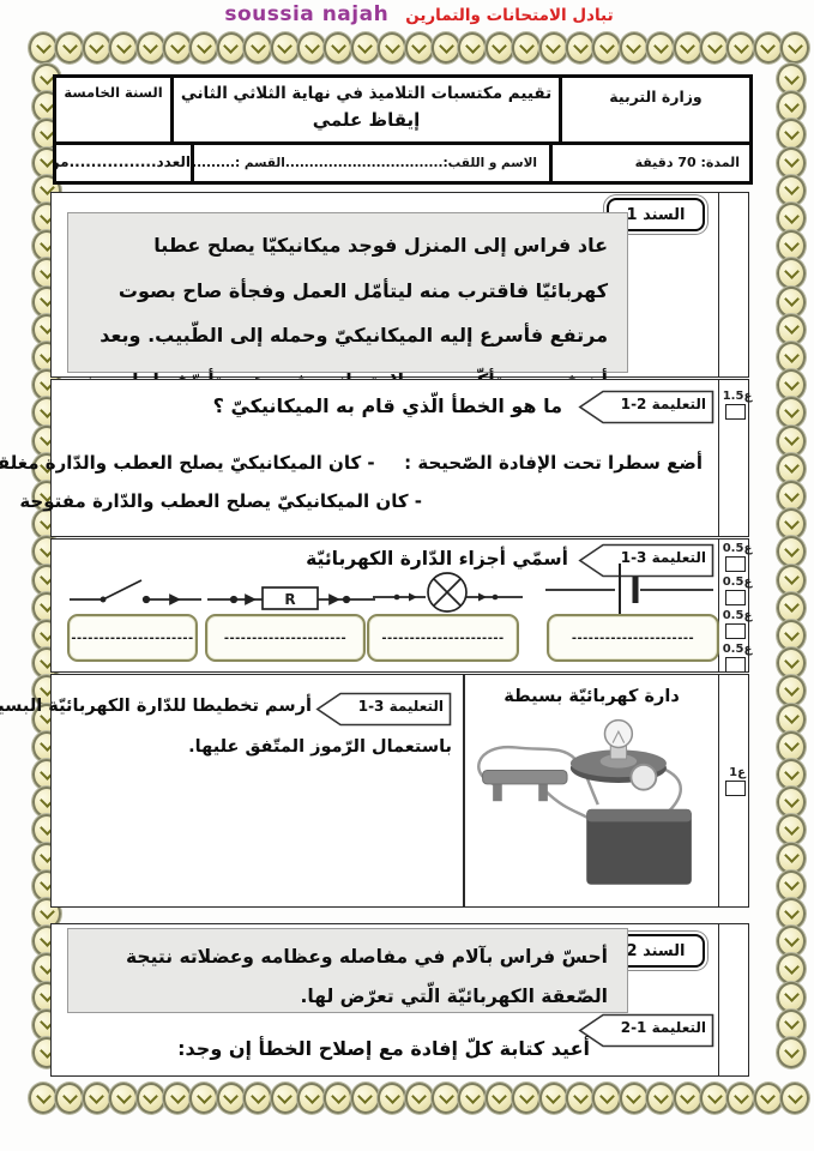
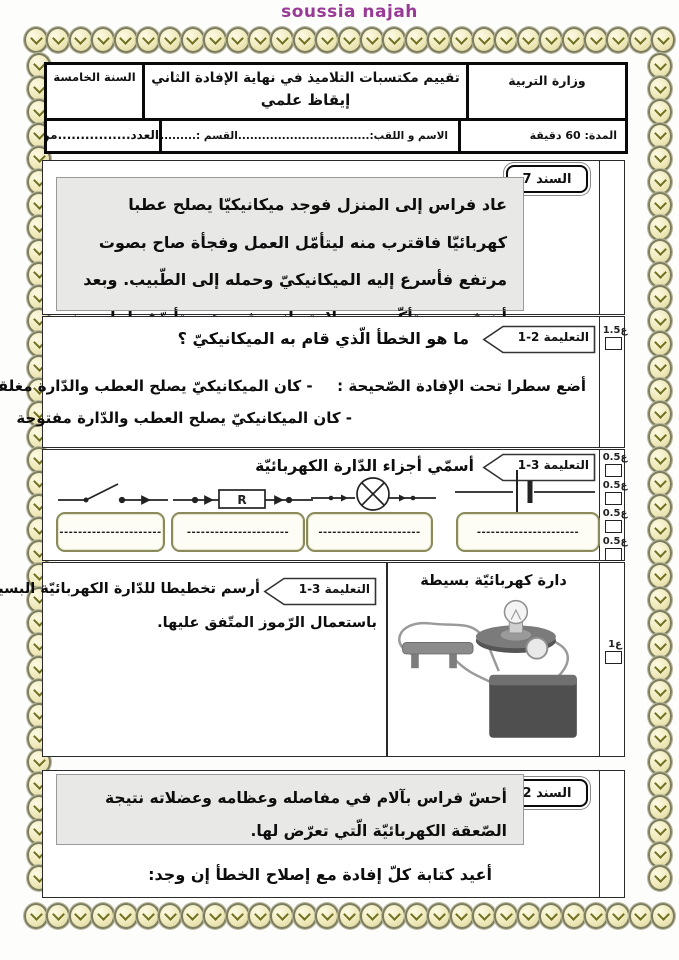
  soussia najah
- تبادل الامتحانات والتمارين
  وزارة التربية
- تقييم مكتسبات التلاميذ في نهاية الثلاثي الثاني
+ تقييم مكتسبات التلاميذ في نهاية الإفادة الثاني
  إيقاظ علمي
  السنة الخامسة
- المدة: 70 دقيقة
+ المدة: 60 دقيقة
  الاسم و اللقب:.................................القسم :..........
  العدد................م
- السند 1
+ السند 7
  عاد فراس إلى المنزل فوجد ميكانيكيّا يصلح عطبا كهربائيّا فاقترب منه ليتأمّل العمل وفجأة صاح بصوت مرتفع فأسرع إليه الميكانيكيّ وحمله إلى الطّبيب. وبعد
  ع1.5
  التعليمة 2-1
  ما هو الخطأ الّذي قام به الميكانيكيّ ؟
  أضع سطرا تحت الإفادة الصّحيحة : - كان الميكانيكيّ يصلح العطب والدّارة مغلق
  - كان الميكانيكيّ يصلح العطب والدّارة مفتوحة
  ع0.5
  ع0.5
  ع0.5
  ع0.5
  التعليمة 3-1
  أسمّي أجزاء الدّارة الكهربائيّة
  R
  ----------------------
  ----------------------
  ----------------------
  ----------------------
  ع1
  التعليمة 3-1
  أرسم تخطيطا للدّارة الكهربائيّة البسي
  باستعمال الرّموز المتّفق عليها.
  دارة كهربائيّة بسيطة
  السند 2
  أحسّ فراس بآلام في مفاصله وعظامه وعضلاته نتيجة الصّعقة الكهربائيّة الّتي تعرّض لها.
- التعليمة 1-2
  أعيد كتابة كلّ إفادة مع إصلاح الخطأ إن وجد:
